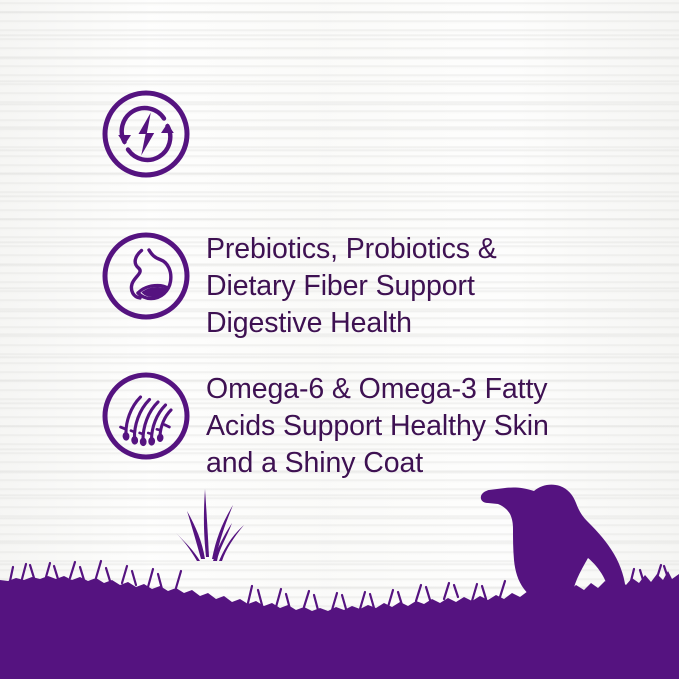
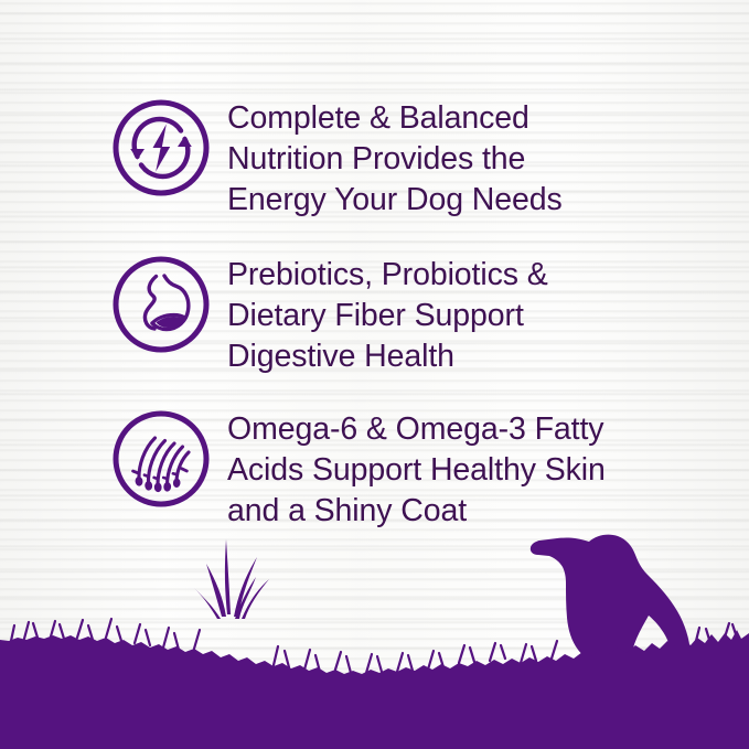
+ Complete & Balanced
+ Nutrition Provides the
+ Energy Your Dog Needs
  Prebiotics, Probiotics &
  Dietary Fiber Support
  Digestive Health
  Omega-6 & Omega-3 Fatty
  Acids Support Healthy Skin
  and a Shiny Coat
